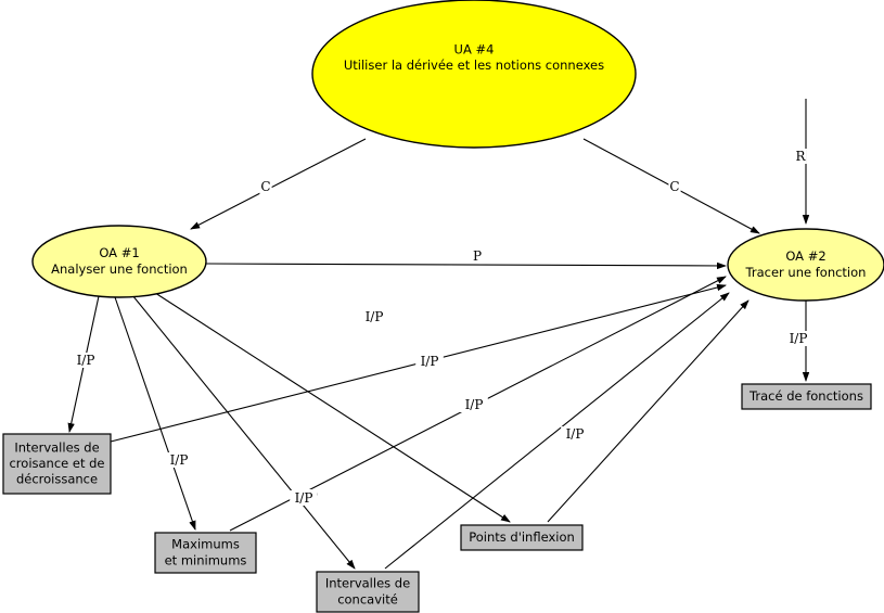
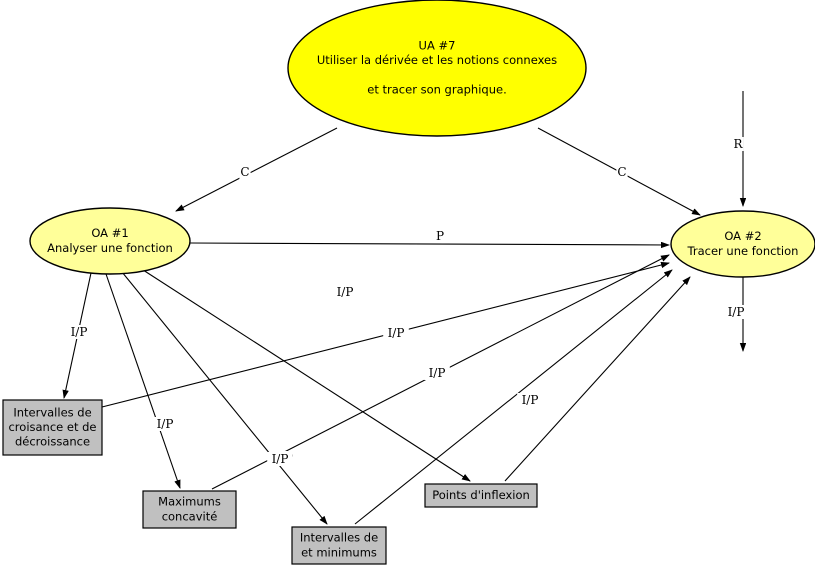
- UA #4
+ UA #7
  Utiliser la dérivée et les notions connexes
+ et tracer son graphique.
  OA #1
  Analyser une fonction
  OA #2
  Tracer une fonction
- Tracé de fonctions
  Intervalles de
  croisance et de
  décroissance
  Maximums
- et minimums
+ concavité
  Intervalles de
- concavité
+ et minimums
  Points d'inflexion
  C
  C
  R
  P
  I/P
  I/P
  I/P
  I/P
  I/P
  I/P
  I/P
  I/P
